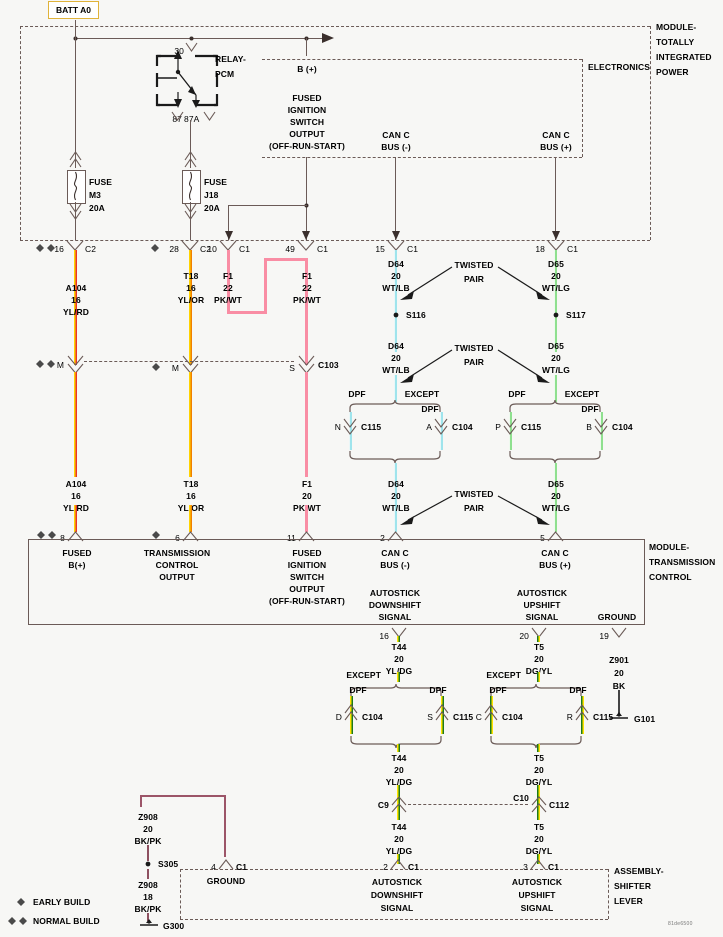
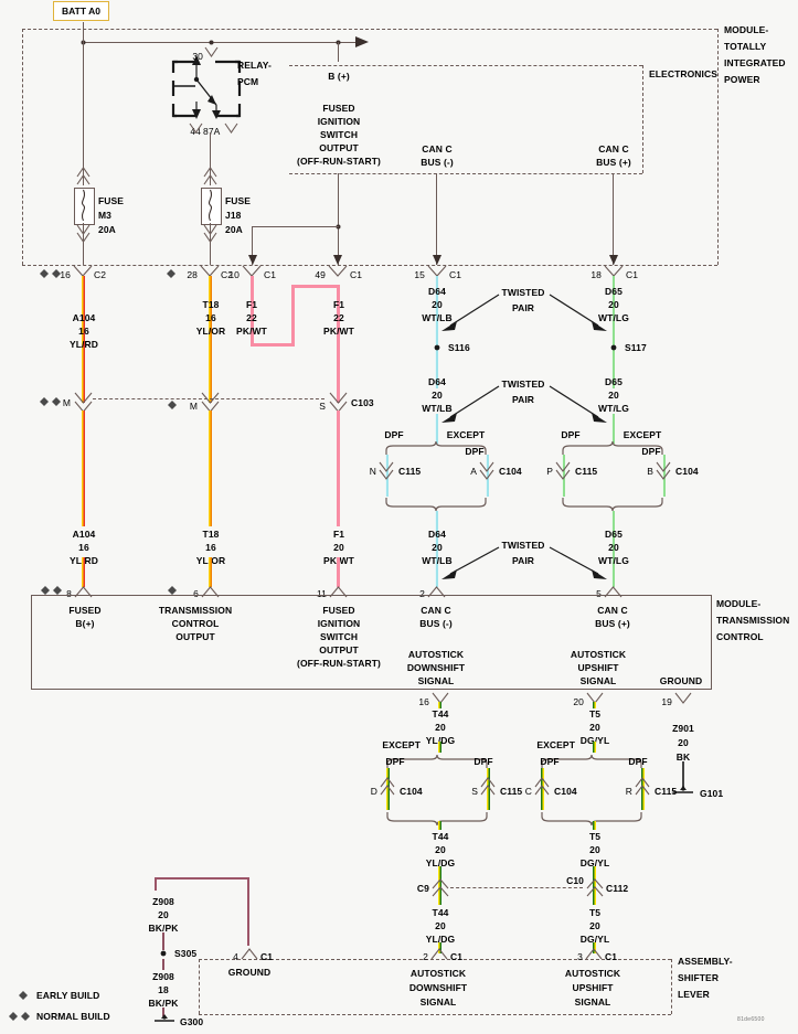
  BATT A0
  MODULE-
  TOTALLY
  INTEGRATED
  POWER
  ELECTRONICS
  B (+)
  30
- 87
+ 44
  87A
  RELAY-
  PCM
  FUSED
  IGNITION
  SWITCH
  OUTPUT
  (OFF-RUN-START)
  FUSE
  M3
  20A
  FUSE
  J18
  20A
  CAN C
  BUS (-)
  CAN C
  BUS (+)
  16
  C2
  28
  C2
  10
  C1
  49
  C1
  15
  C1
  18
  C1
  A104
  16
  YL/RD
  T18
  16
  YL/OR
  F1
  22
  PK/WT
  F1
  22
  PK/WT
  D64
  20
  WT/LB
  D65
  20
  WT/LG
  TWISTED
  PAIR
  S116
  S117
  M
  M
  S
  C103
  A104
  16
  YLRD
  T18
  16
  YLOR
  F1
  20
  PKWT
  TWISTED
  PAIR
  D64
  20
  WT/LB
  D65
  20
  WT/LG
  EXCEPT
  DPF
  DPF
  N
  C115
  A
  C104
  EXCEPT
  DPF
  DPF
  P
  C115
  B
  C104
  TWISTED
  PAIR
  D64
  20
  WT/LB
  D65
  20
  WT/LG
  8
  6
  11
  2
  5
  MODULE-
  TRANSMISSION
  CONTROL
  FUSED
  B(+)
  TRANSMISSION
  CONTROL
  OUTPUT
  FUSED
  IGNITION
  SWITCH
  OUTPUT
  (OFF-RUN-START)
  CAN C
  BUS (-)
  CAN C
  BUS (+)
  AUTOSTICK
  DOWNSHIFT
  SIGNAL
  AUTOSTICK
  UPSHIFT
  SIGNAL
  GROUND
  16
  20
  19
  T44
  20
  YL/DG
  T5
  20
  DG/YL
  Z901
  20
  BK
  G101
  EXCEPT
  DPF
  DPF
  D
  C104
  S
  C115
  EXCEPT
  DPF
  DPF
  C
  C104
  R
  C115
  T44
  20
  YL/DG
  T5
  20
  DG/YL
  C9
  C10
  C112
  T44
  20
  YL/DG
  T5
  20
  DG/YL
  Z908
  20
  BK/PK
  S305
  Z908
  18
  BK/PK
  G300
  ASSEMBLY-
  SHIFTER
  LEVER
  4
  C1
  GROUND
  2
  C1
  AUTOSTICK
  DOWNSHIFT
  SIGNAL
  3
  C1
  AUTOSTICK
  UPSHIFT
  SIGNAL
  EARLY BUILD
  NORMAL BUILD
